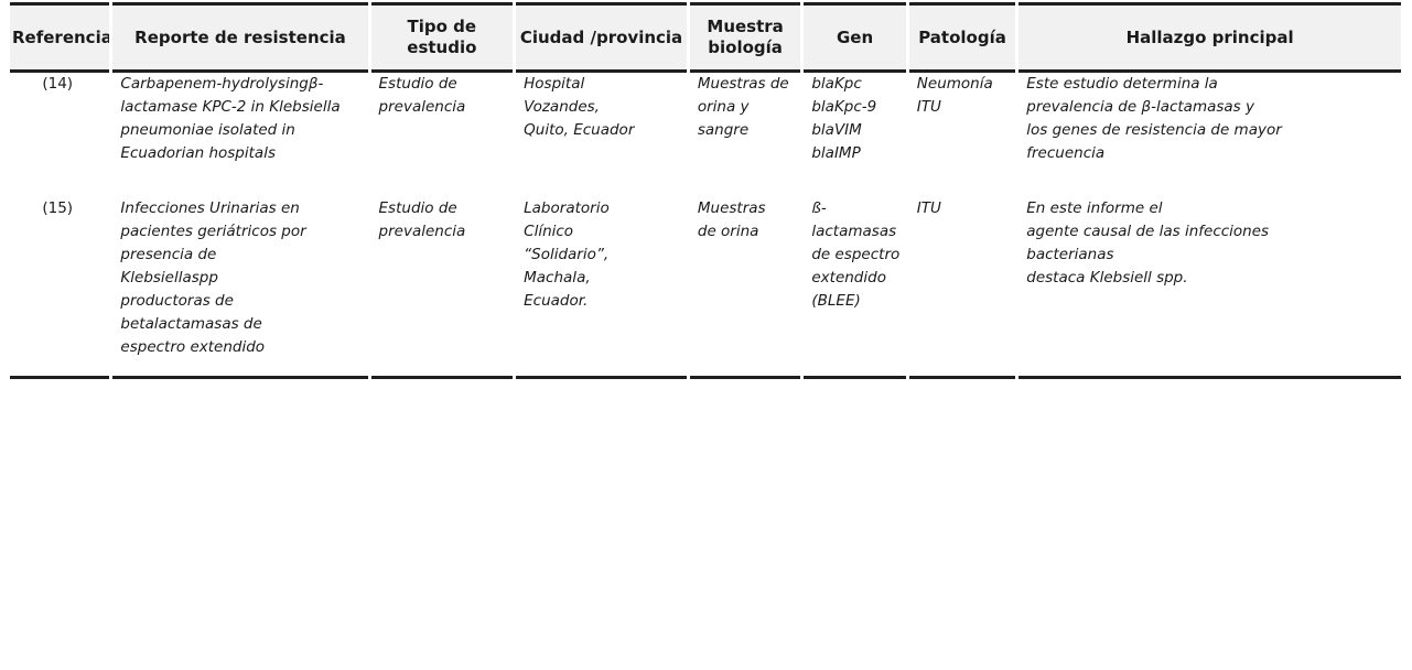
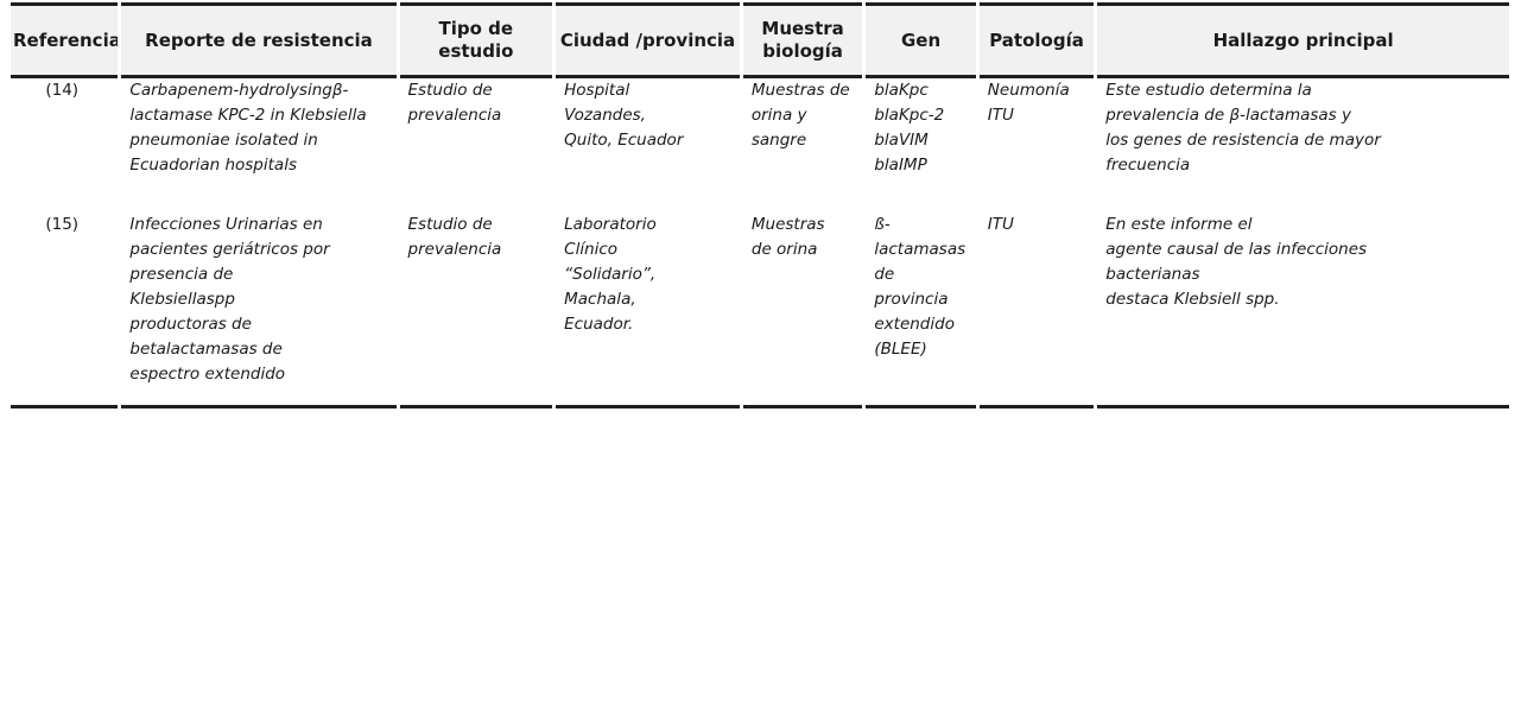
  Referencia	Reporte de resistencia	Tipo de estudio	Ciudad /provincia	Muestra biología	Gen	Patología	Hallazgo principal
- (14)	Carbapenem-hydrolysingβ- lactamase KPC-2 in Klebsiella pneumoniae isolated in Ecuadorian hospitals	Estudio de prevalencia	Hospital Vozandes, Quito, Ecuador	Muestras de orina y sangre	blaKpc blaKpc-9 blaVIM blaIMP	Neumonía ITU	Este estudio determina la prevalencia de β-lactamasas y los genes de resistencia de mayor frecuencia
+ (14)	Carbapenem-hydrolysingβ- lactamase KPC-2 in Klebsiella pneumoniae isolated in Ecuadorian hospitals	Estudio de prevalencia	Hospital Vozandes, Quito, Ecuador	Muestras de orina y sangre	blaKpc blaKpc-2 blaVIM blaIMP	Neumonía ITU	Este estudio determina la prevalencia de β-lactamasas y los genes de resistencia de mayor frecuencia
- (15)	Infecciones Urinarias en pacientes geriátricos por presencia de Klebsiellaspp productoras de betalactamasas de espectro extendido	Estudio de prevalencia	Laboratorio Clínico “Solidario”, Machala, Ecuador.	Muestras de orina	ß-lactamasas de espectro extendido (BLEE)	ITU	En este informe el agente causal de las infecciones bacterianas destaca Klebsiell spp.
+ (15)	Infecciones Urinarias en pacientes geriátricos por presencia de Klebsiellaspp productoras de betalactamasas de espectro extendido	Estudio de prevalencia	Laboratorio Clínico “Solidario”, Machala, Ecuador.	Muestras de orina	ß-lactamasas de provincia extendido (BLEE)	ITU	En este informe el agente causal de las infecciones bacterianas destaca Klebsiell spp.
